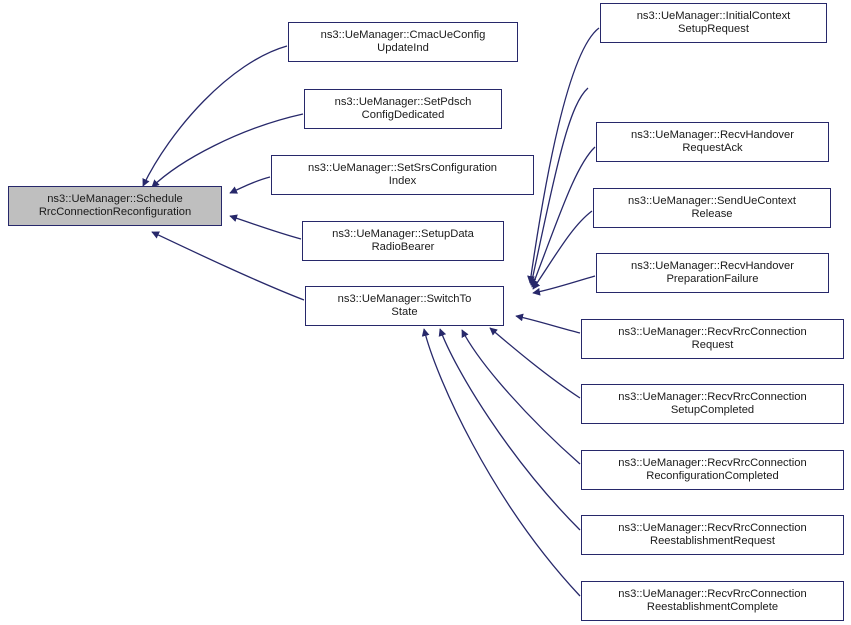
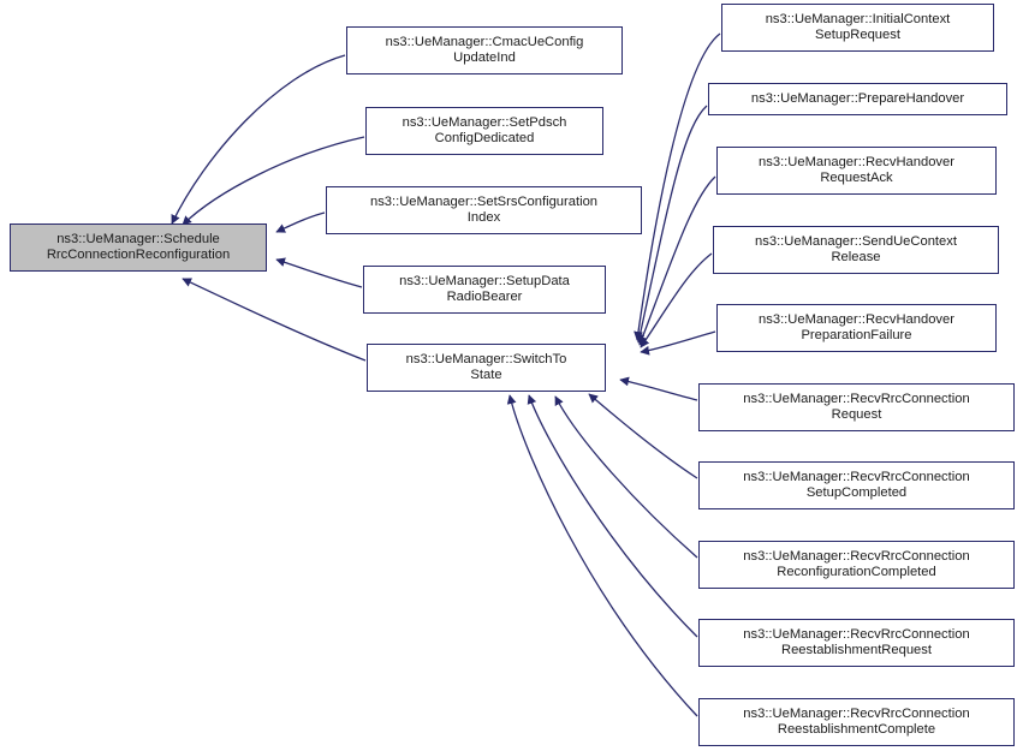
  ns3::UeManager::Schedule
  RrcConnectionReconfiguration
  ns3::UeManager::CmacUeConfig
  UpdateInd
  ns3::UeManager::SetPdsch
  ConfigDedicated
  ns3::UeManager::SetSrsConfiguration
  Index
  ns3::UeManager::SetupData
  RadioBearer
  ns3::UeManager::SwitchTo
  State
  ns3::UeManager::InitialContext
  SetupRequest
+ ns3::UeManager::PrepareHandover
  ns3::UeManager::RecvHandover
  RequestAck
  ns3::UeManager::SendUeContext
  Release
  ns3::UeManager::RecvHandover
  PreparationFailure
  ns3::UeManager::RecvRrcConnection
  Request
  ns3::UeManager::RecvRrcConnection
  SetupCompleted
  ns3::UeManager::RecvRrcConnection
  ReconfigurationCompleted
  ns3::UeManager::RecvRrcConnection
  ReestablishmentRequest
  ns3::UeManager::RecvRrcConnection
  ReestablishmentComplete
